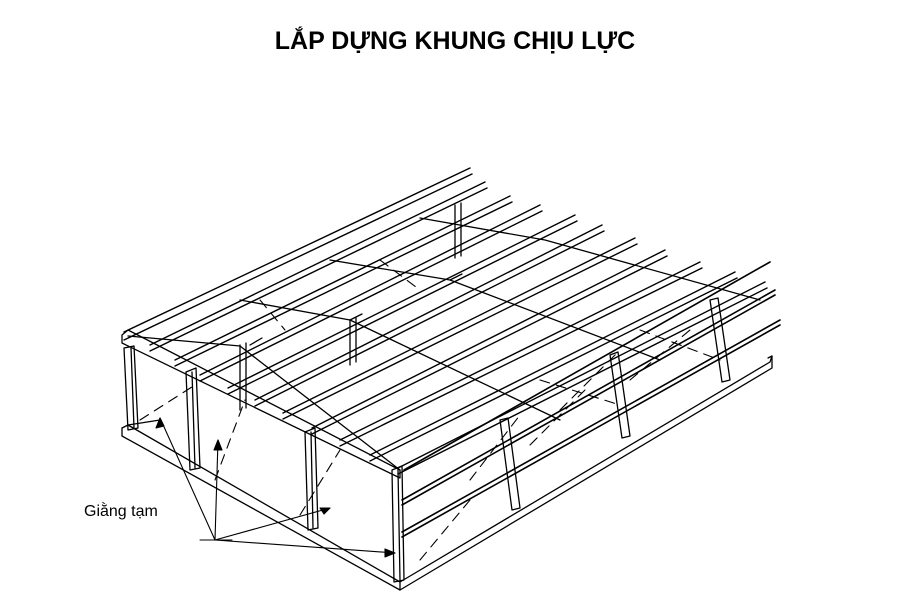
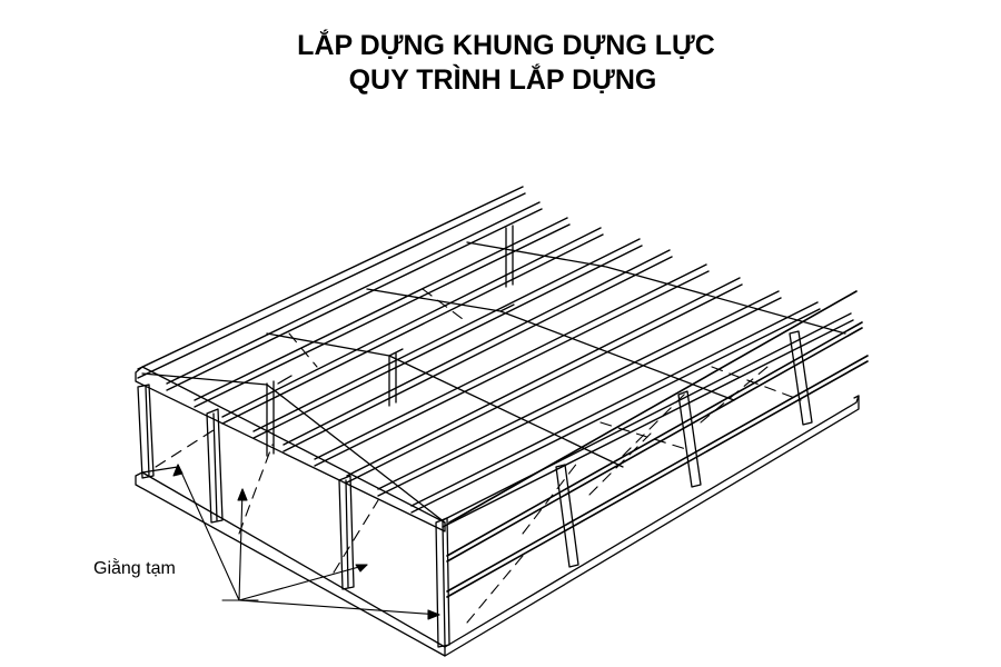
- LẮP DỰNG KHUNG CHỊU LỰC
+ LẮP DỰNG KHUNG DỰNG LỰC
+ QUY TRÌNH LẮP DỰNG
  Giằng tạm
